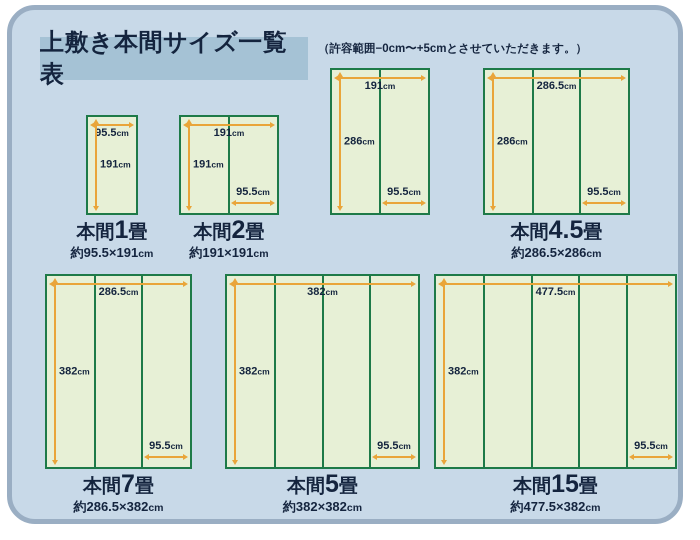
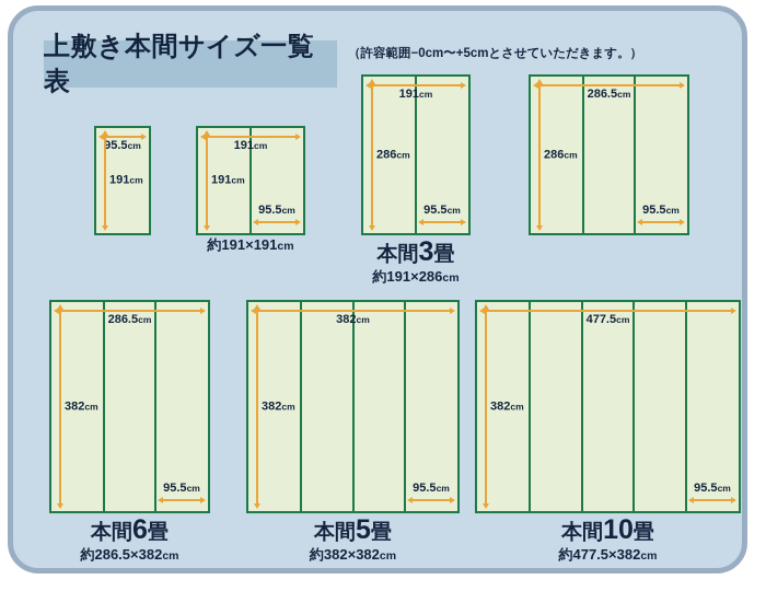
  上敷き本間サイズ一覧表
  （許容範囲−0cm〜+5cmとさせていただきます。）
  95.5cm
  191cm
- 本間1畳
- 約95.5×191cm
  191cm
  191cm
  95.5cm
- 本間2畳
  約191×191cm
  191cm
  286cm
  95.5cm
+ 本間3畳
+ 約191×286cm
  286.5cm
  286cm
  95.5cm
- 本間4.5畳
- 約286.5×286cm
  286.5cm
  382cm
  95.5cm
- 本間7畳
+ 本間6畳
  約286.5×382cm
  382cm
  382cm
  95.5cm
  本間5畳
  約382×382cm
  477.5cm
  382cm
  95.5cm
- 本間15畳
+ 本間10畳
  約477.5×382cm
